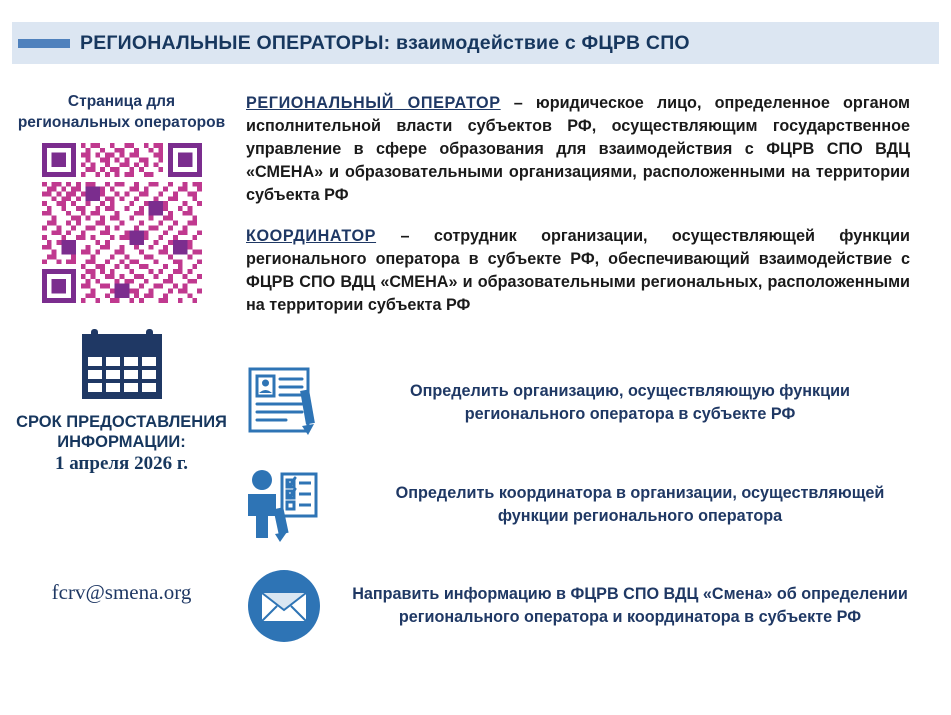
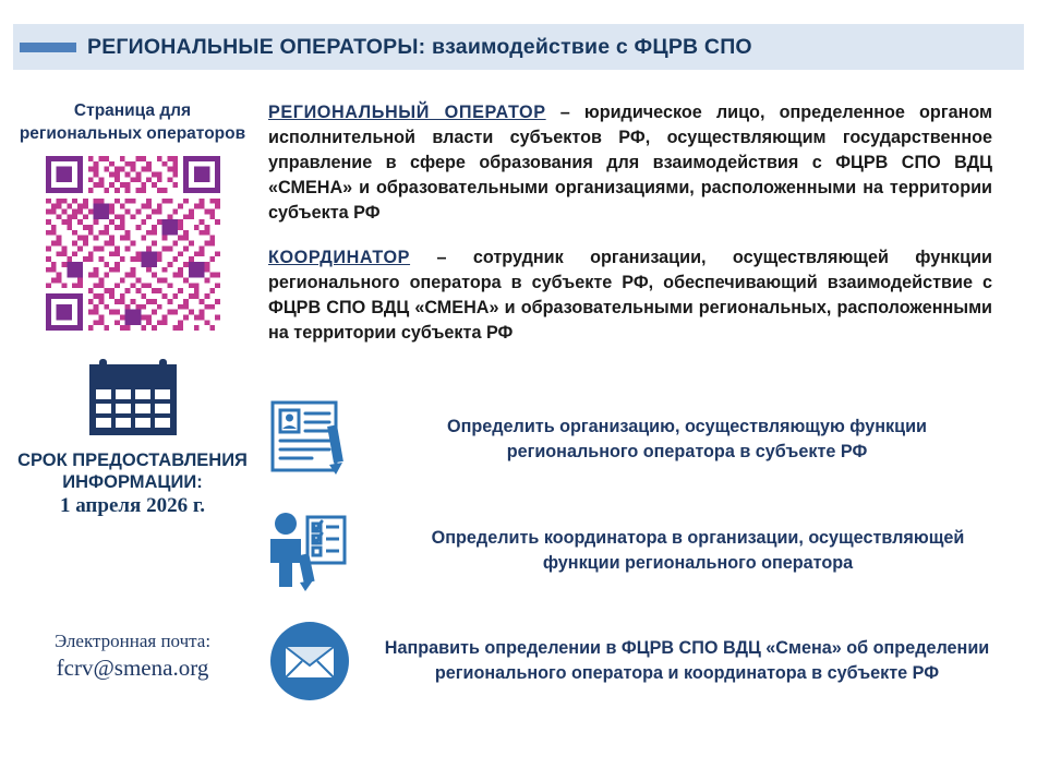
  РЕГИОНАЛЬНЫЕ ОПЕРАТОРЫ: взаимодействие с ФЦРВ СПО
  Страница для региональных операторов
  СРОК ПРЕДОСТАВЛЕНИЯ ИНФОРМАЦИИ:
  1 апреля 2026 г.
+ Электронная почта:
  fcrv@smena.org
  РЕГИОНАЛЬНЫЙ ОПЕРАТОР – юридическое лицо, определенное органом исполнительной власти субъектов РФ, осуществляющим государственное управление в сфере образования для взаимодействия с ФЦРВ СПО ВДЦ «СМЕНА» и образовательными организациями, расположенными на территории субъекта РФ
  КООРДИНАТОР – сотрудник организации, осуществляющей функции регионального оператора в субъекте РФ, обеспечивающий взаимодействие с ФЦРВ СПО ВДЦ «СМЕНА» и образовательными региональных, расположенными на территории субъекта РФ
  Определить организацию, осуществляющую функции регионального оператора в субъекте РФ
  Определить координатора в организации, осуществляющей функции регионального оператора
- Направить информацию в ФЦРВ СПО ВДЦ «Смена» об определении регионального оператора и координатора в субъекте РФ
+ Направить определении в ФЦРВ СПО ВДЦ «Смена» об определении регионального оператора и координатора в субъекте РФ
